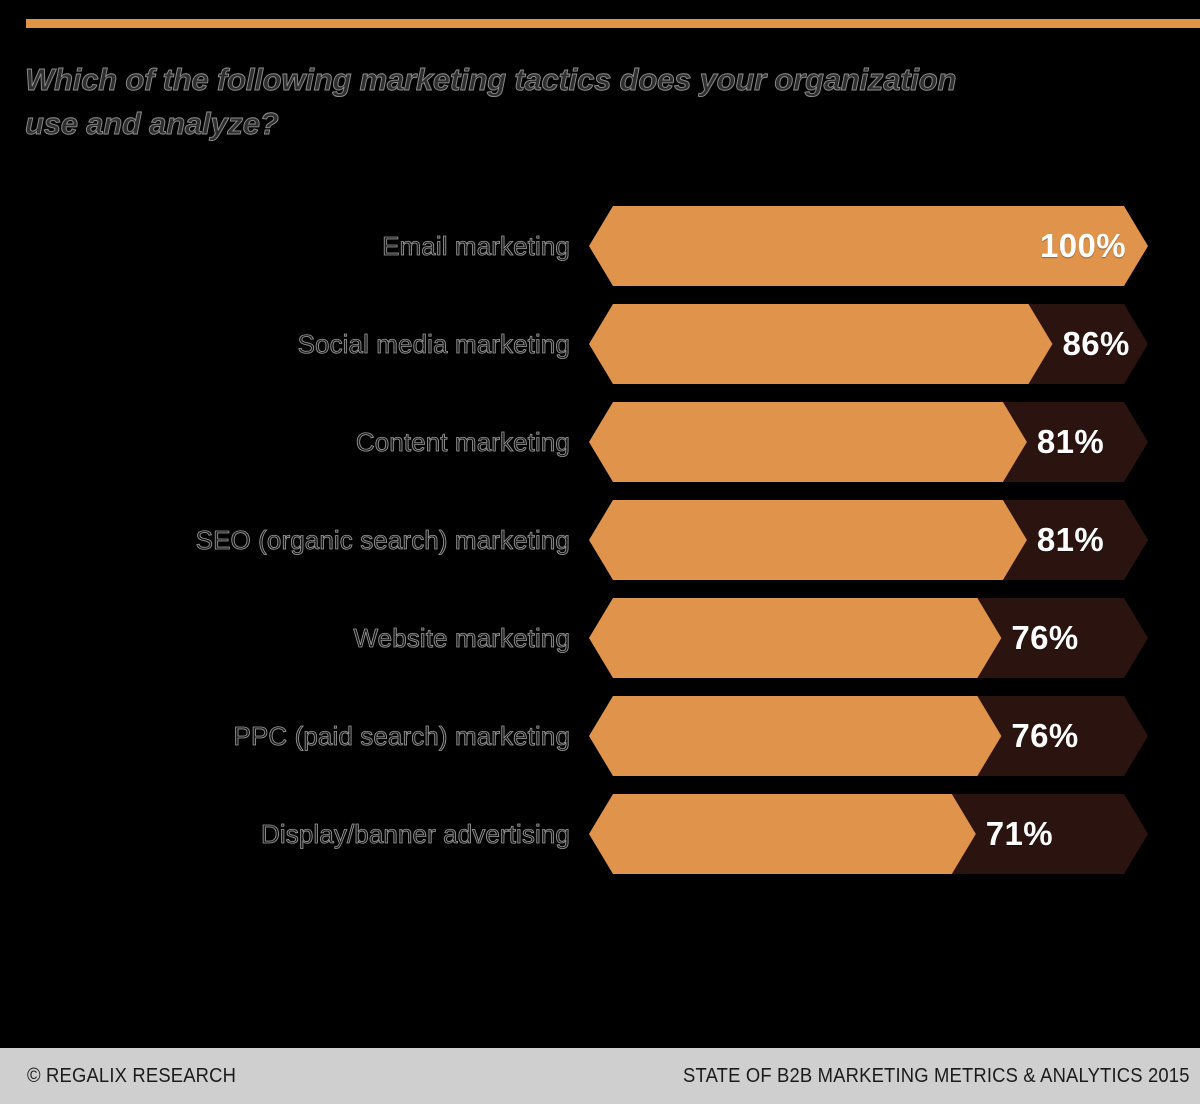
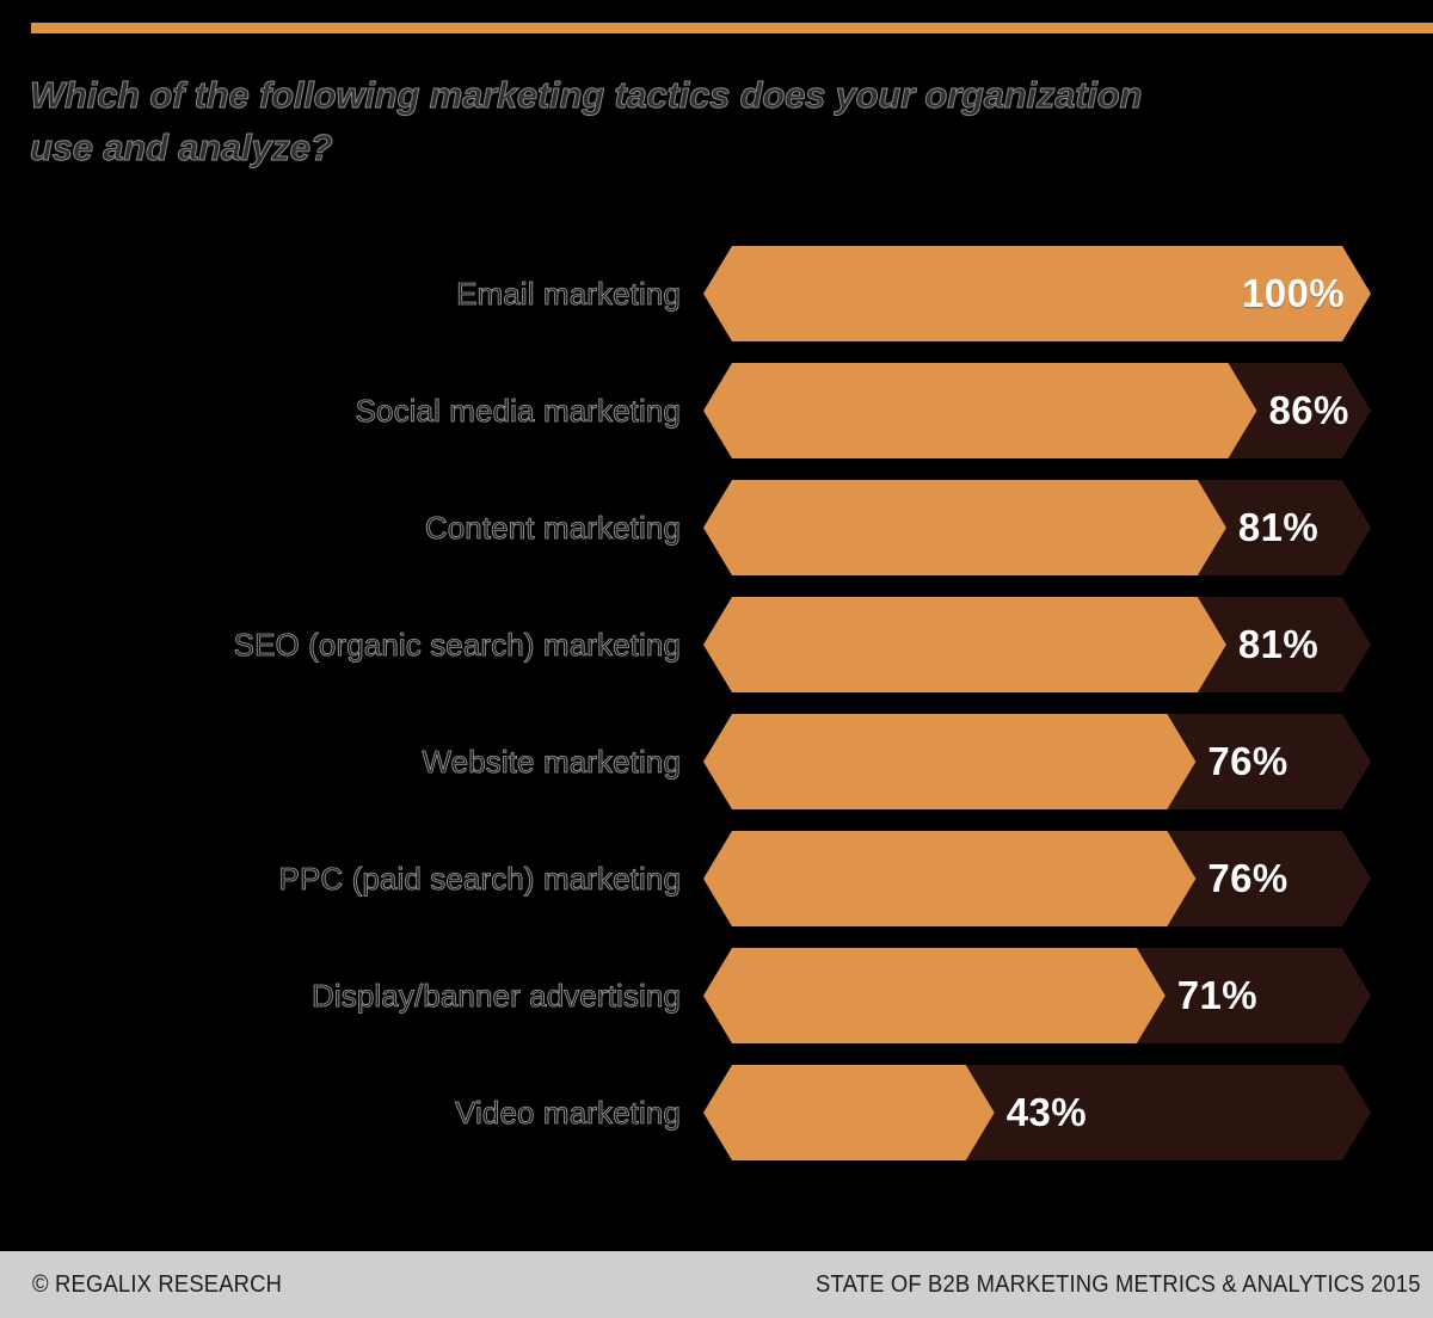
  Which of the following marketing tactics does your organization
  use and analyze?
  Email marketing
  100%
  Social media marketing
  86%
  Content marketing
  81%
  SEO (organic search) marketing
  81%
  Website marketing
  76%
  PPC (paid search) marketing
  76%
  Display/banner advertising
  71%
+ Video marketing
+ 43%
  © REGALIX RESEARCH
  STATE OF B2B MARKETING METRICS & ANALYTICS 2015
